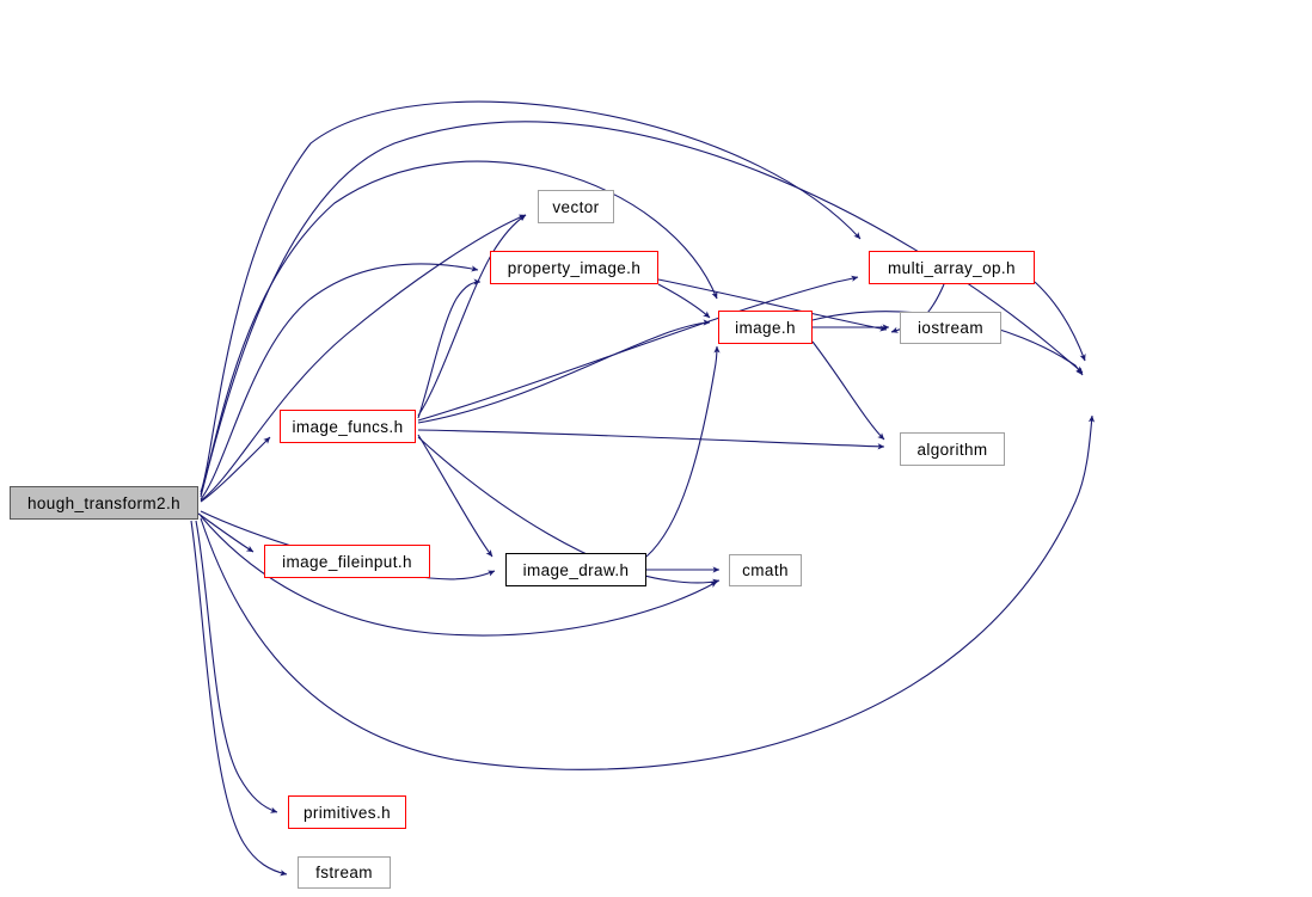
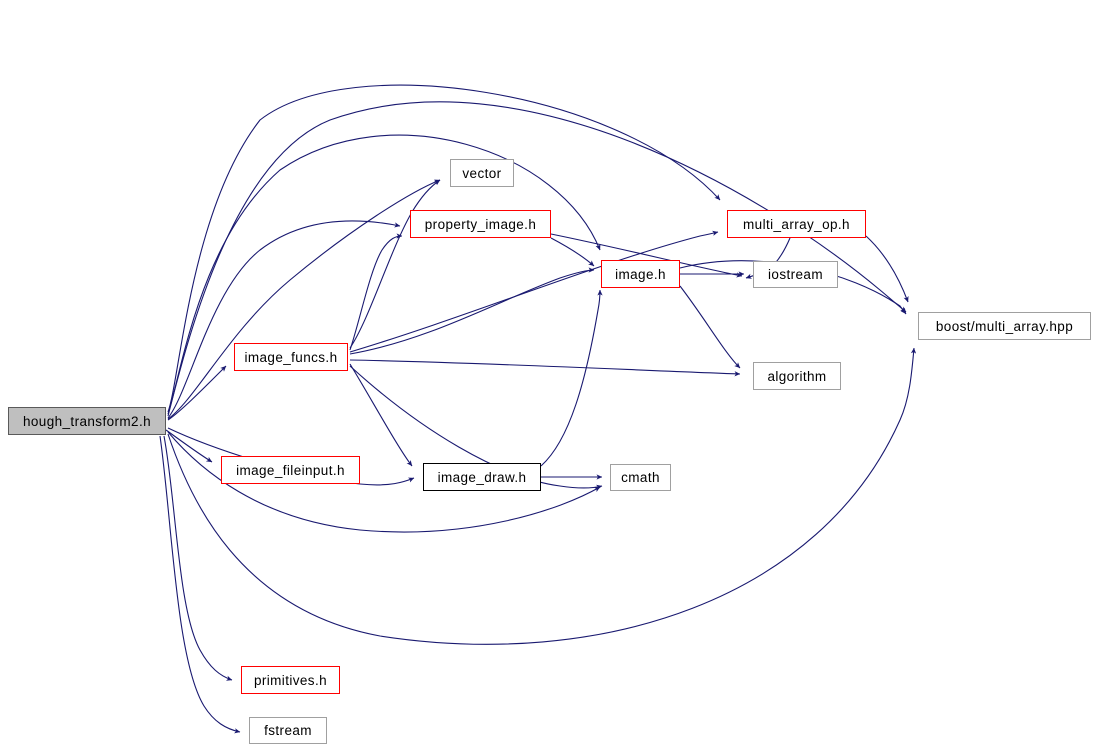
  hough_transform2.h
  vector
  property_image.h
  multi_array_op.h
  image.h
  iostream
+ boost/multi_array.hpp
  image_funcs.h
  algorithm
  image_fileinput.h
  image_draw.h
  cmath
  primitives.h
  fstream
